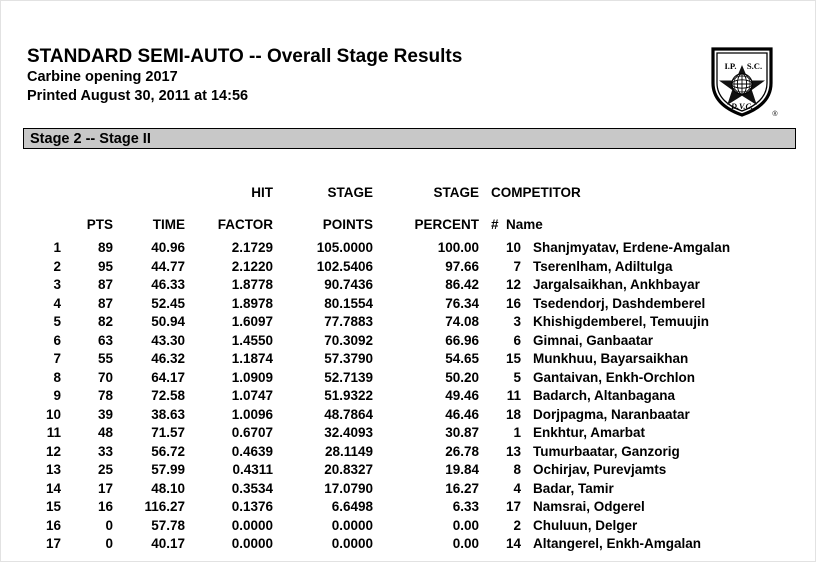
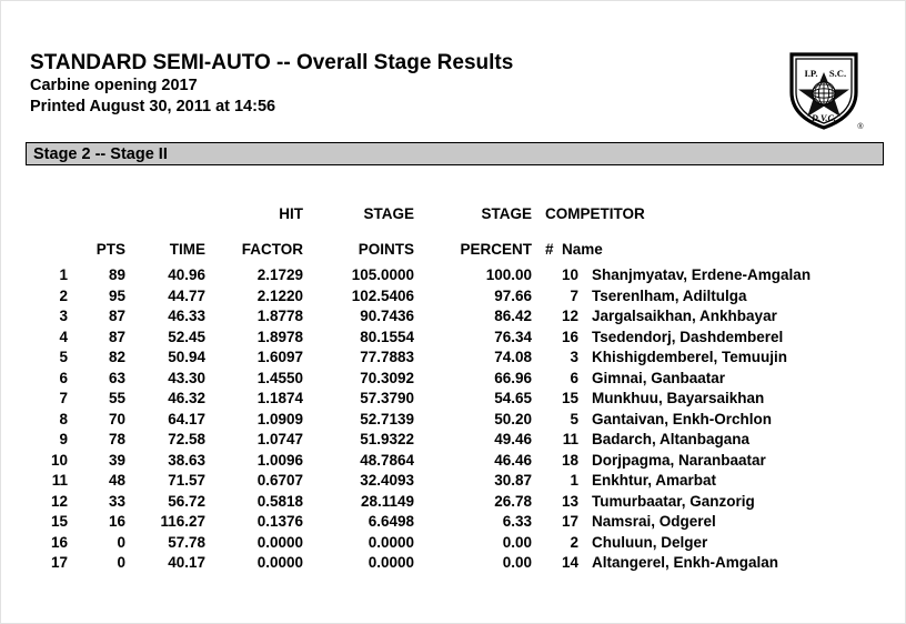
  STANDARD SEMI-AUTO -- Overall Stage Results
  Carbine opening 2017
  Printed August 30, 2011 at 14:56
  I.P.
  S.C.
  D.V.C.
  Stage 2 -- Stage II
  	PTS	TIME	HIT FACTOR	STAGE POINTS	STAGE PERCENT	COMPETITOR # Name
  1	89	40.96	2.1729	105.0000	100.00	10	Shanjmyatav, Erdene-Amgalan
  2	95	44.77	2.1220	102.5406	97.66	7	Tserenlham, Adiltulga
  3	87	46.33	1.8778	90.7436	86.42	12	Jargalsaikhan, Ankhbayar
  4	87	52.45	1.8978	80.1554	76.34	16	Tsedendorj, Dashdemberel
  5	82	50.94	1.6097	77.7883	74.08	3	Khishigdemberel, Temuujin
  6	63	43.30	1.4550	70.3092	66.96	6	Gimnai, Ganbaatar
  7	55	46.32	1.1874	57.3790	54.65	15	Munkhuu, Bayarsaikhan
  8	70	64.17	1.0909	52.7139	50.20	5	Gantaivan, Enkh-Orchlon
  9	78	72.58	1.0747	51.9322	49.46	11	Badarch, Altanbagana
  10	39	38.63	1.0096	48.7864	46.46	18	Dorjpagma, Naranbaatar
  11	48	71.57	0.6707	32.4093	30.87	1	Enkhtur, Amarbat
- 12	33	56.72	0.4639	28.1149	26.78	13	Tumurbaatar, Ganzorig
+ 12	33	56.72	0.5818	28.1149	26.78	13	Tumurbaatar, Ganzorig
- 13	25	57.99	0.4311	20.8327	19.84	8	Ochirjav, Purevjamts
- 14	17	48.10	0.3534	17.0790	16.27	4	Badar, Tamir
  15	16	116.27	0.1376	6.6498	6.33	17	Namsrai, Odgerel
  16	0	57.78	0.0000	0.0000	0.00	2	Chuluun, Delger
  17	0	40.17	0.0000	0.0000	0.00	14	Altangerel, Enkh-Amgalan
